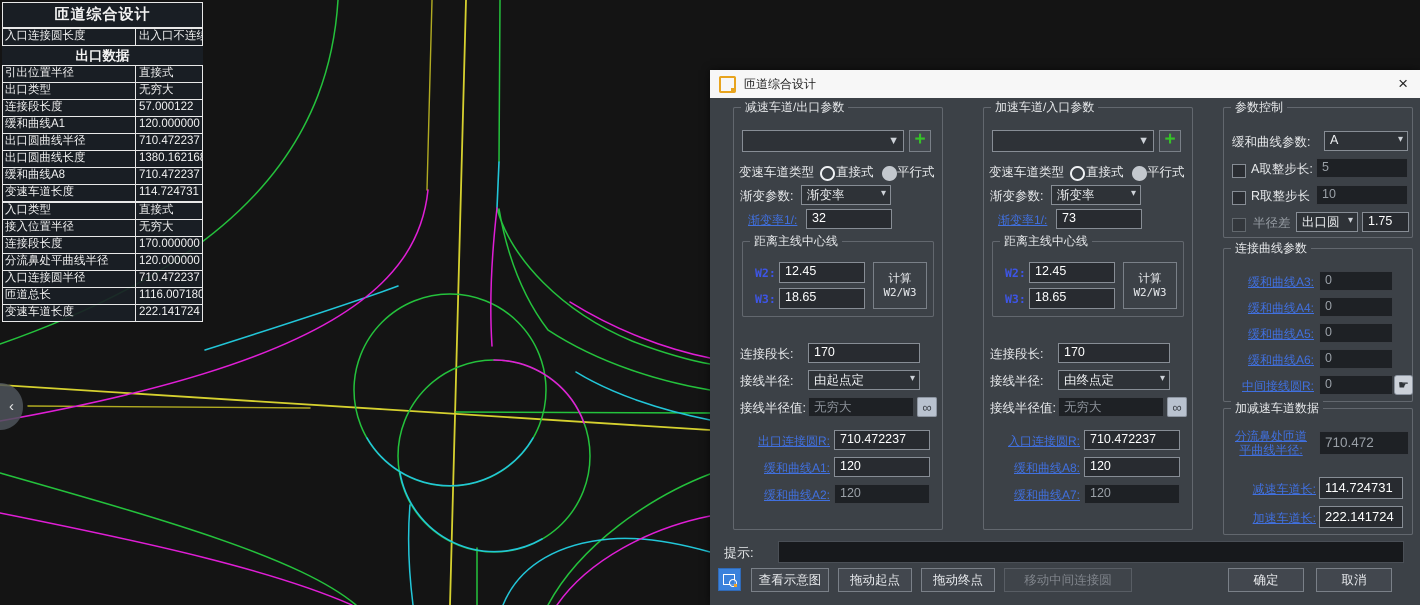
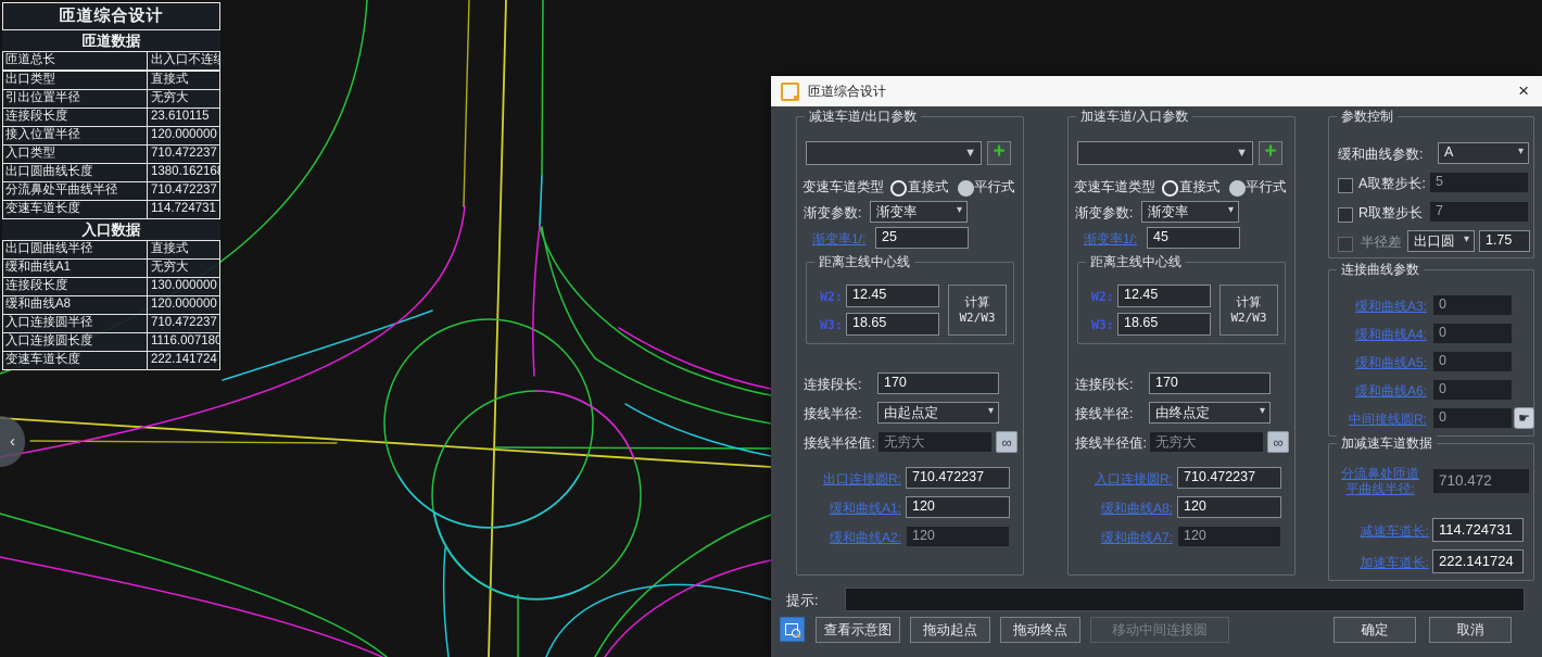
  匝道综合设计
+ 匝道数据
- 入口连接圆长度
+ 匝道总长
  出入口不连
- 出口数据
- 引出位置半径
+ 出口类型
  直接式
- 出口类型
+ 引出位置半径
  无穷大
  连接段长度
- 57.000122
+ 23.610115
- 缓和曲线A1
+ 接入位置半径
  120.000000
- 出口圆曲线半径
+ 入口类型
  710.472237
  出口圆曲线长度
  1380.16216
- 缓和曲线A8
+ 分流鼻处平曲线半径
  710.472237
  变速车道长度
  114.724731
+ 入口数据
- 入口类型
+ 出口圆曲线半径
  直接式
- 接入位置半径
+ 缓和曲线A1
  无穷大
  连接段长度
- 170.000000
+ 130.000000
- 分流鼻处平曲线半径
+ 缓和曲线A8
  120.000000
  入口连接圆半径
  710.472237
- 匝道总长
+ 入口连接圆长度
  1116.007180
  变速车道长度
  222.141724
  ‹
  匝道综合设计
  ×
  减速车道/出口参数
  ▼
  +
  变速车道类型
  直接式
  平行式
  渐变参数:
  渐变率
  ▾
  渐变率1/:
- 32
+ 25
  距离主线中心线
  W2:
  12.45
  W3:
  18.65
  计算
  W2/W3
  连接段长:
  170
  接线半径:
  由起点定
  ▾
  接线半径值:
  无穷大
  ∞
  出口连接圆R:
  710.472237
  缓和曲线A1:
  120
  缓和曲线A2:
  120
  加速车道/入口参数
  ▼
  +
  变速车道类型
  直接式
  平行式
  渐变参数:
  渐变率
  ▾
  渐变率1/:
- 73
+ 45
  距离主线中心线
  W2:
  12.45
  W3:
  18.65
  计算
  W2/W3
  连接段长:
  170
  接线半径:
  由终点定
  ▾
  接线半径值:
  无穷大
  ∞
  入口连接圆R:
  710.472237
  缓和曲线A8:
  120
  缓和曲线A7:
  120
  参数控制
  缓和曲线参数:
  A
  ▾
  A取整步长:
  5
  R取整步长
- 10
+ 7
  半径差
  出口圆
  ▾
  1.75
  连接曲线参数
  缓和曲线A3:
  0
  缓和曲线A4:
  0
  缓和曲线A5:
  0
  缓和曲线A6:
  0
  中间接线圆R:
  0
  ☛
  加减速车道数据
  分流鼻处匝道
  平曲线半径:
  710.472
  减速车道长:
  114.724731
  加速车道长:
  222.141724
  提示:
  查看示意图
  拖动起点
  拖动终点
  移动中间连接圆
  确定
  取消
